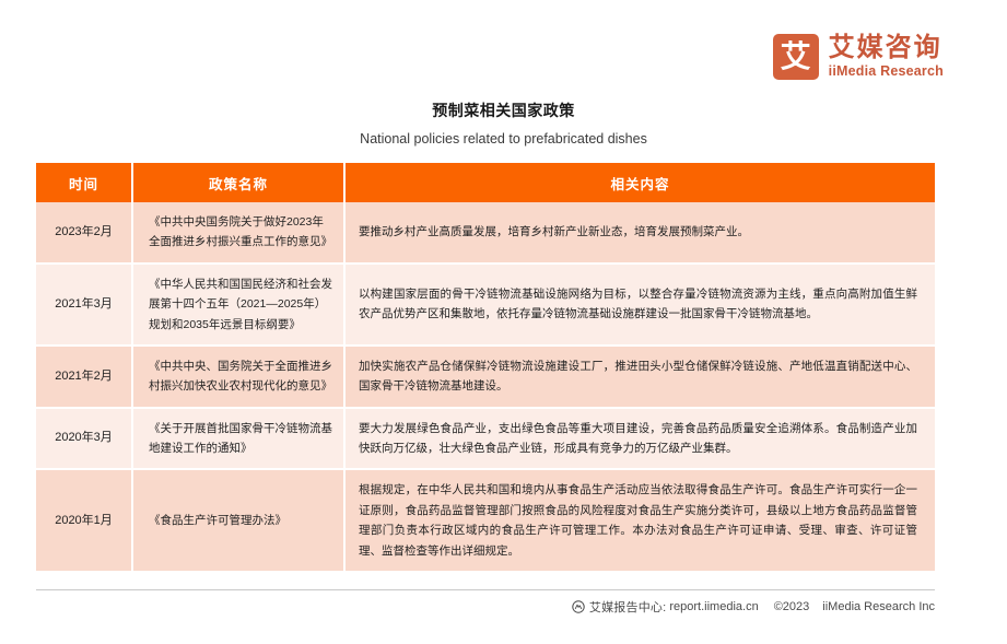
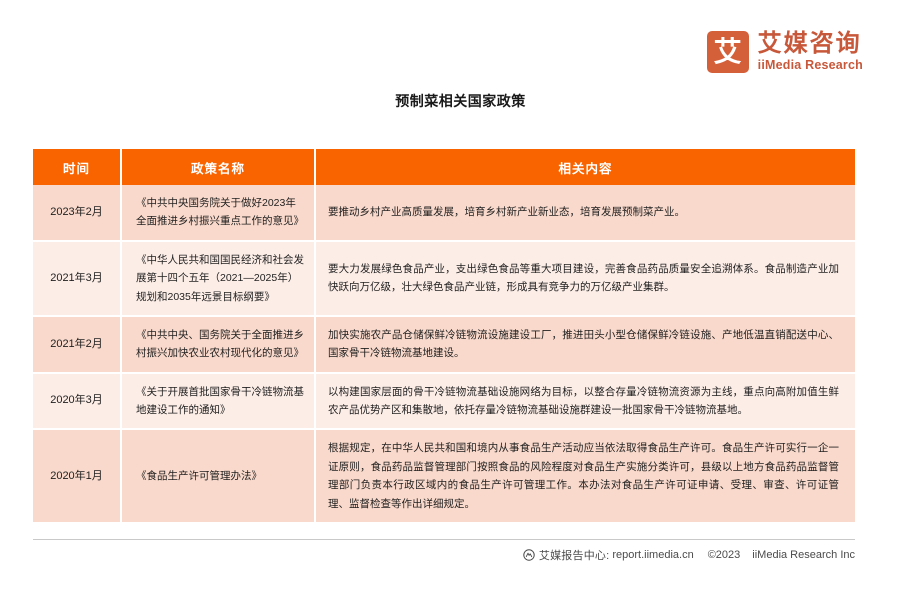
  艾
  艾媒咨询
  iiMedia Research
  预制菜相关国家政策
- National policies related to prefabricated dishes
  时间	政策名称	相关内容
  2023年2月	《中共中央国务院关于做好2023年全面推进乡村振兴重点工作的意见》	要推动乡村产业高质量发展，培育乡村新产业新业态，培育发展预制菜产业。
- 2021年3月	《中华人民共和国国民经济和社会发展第十四个五年（2021—2025年）规划和2035年远景目标纲要》	以构建国家层面的骨干冷链物流基础设施网络为目标，以整合存量冷链物流资源为主线，重点向高附加值生鲜农产品优势产区和集散地，依托存量冷链物流基础设施群建设一批国家骨干冷链物流基地。
+ 2021年3月	《中华人民共和国国民经济和社会发展第十四个五年（2021—2025年）规划和2035年远景目标纲要》	要大力发展绿色食品产业，支出绿色食品等重大项目建设，完善食品药品质量安全追溯体系。食品制造产业加快跃向万亿级，壮大绿色食品产业链，形成具有竞争力的万亿级产业集群。
  2021年2月	《中共中央、国务院关于全面推进乡村振兴加快农业农村现代化的意见》	加快实施农产品仓储保鲜冷链物流设施建设工厂，推进田头小型仓储保鲜冷链设施、产地低温直销配送中心、国家骨干冷链物流基地建设。
- 2020年3月	《关于开展首批国家骨干冷链物流基地建设工作的通知》	要大力发展绿色食品产业，支出绿色食品等重大项目建设，完善食品药品质量安全追溯体系。食品制造产业加快跃向万亿级，壮大绿色食品产业链，形成具有竞争力的万亿级产业集群。
+ 2020年3月	《关于开展首批国家骨干冷链物流基地建设工作的通知》	以构建国家层面的骨干冷链物流基础设施网络为目标，以整合存量冷链物流资源为主线，重点向高附加值生鲜农产品优势产区和集散地，依托存量冷链物流基础设施群建设一批国家骨干冷链物流基地。
  2020年1月	《食品生产许可管理办法》	根据规定，在中华人民共和国和境内从事食品生产活动应当依法取得食品生产许可。食品生产许可实行一企一证原则，食品药品监督管理部门按照食品的风险程度对食品生产实施分类许可，县级以上地方食品药品监督管理部门负责本行政区域内的食品生产许可管理工作。本办法对食品生产许可证申请、受理、审查、许可证管理、监督检查等作出详细规定。
  艾媒报告中心:
  report.iimedia.cn
  ©2023
  iiMedia Research Inc
